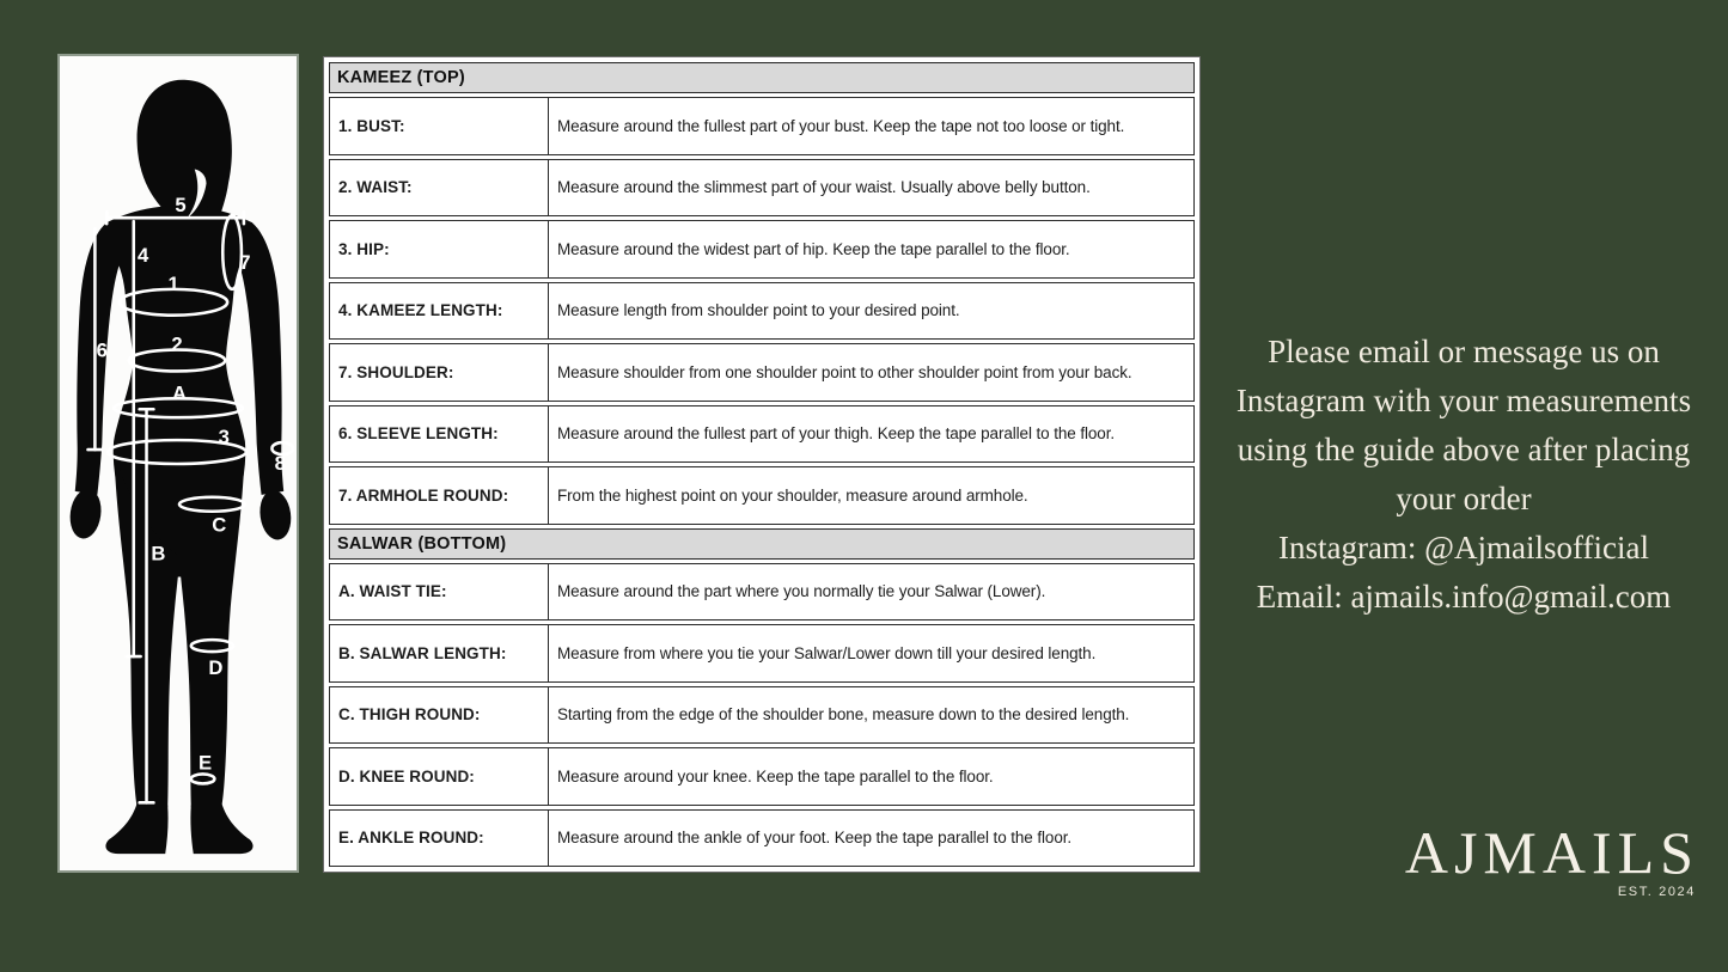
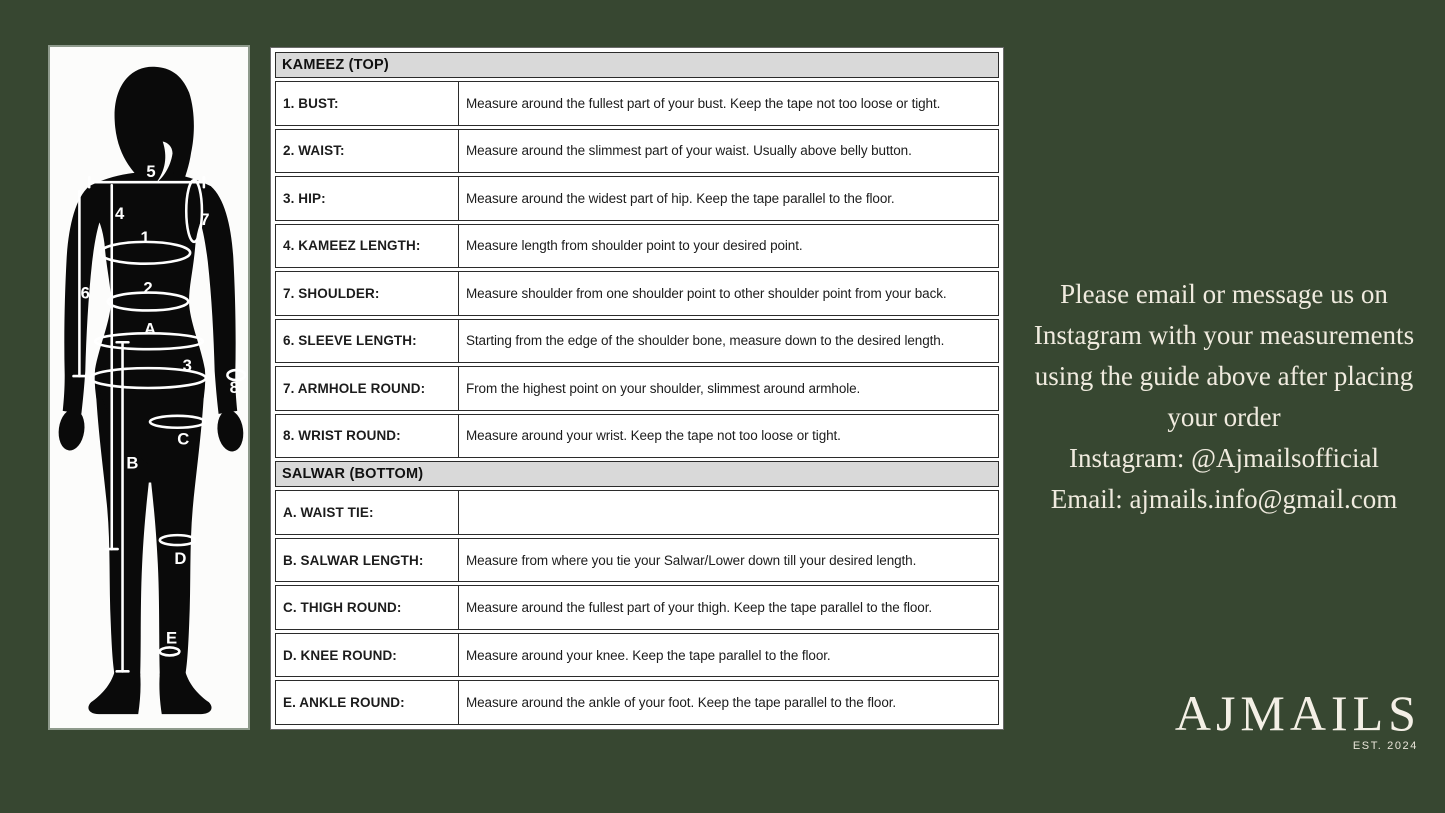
  5
  4
  7
  1
  2
  6
  A
  3
  8
  C
  B
  D
  E
  KAMEEZ (TOP)
  1. BUST:
  Measure around the fullest part of your bust. Keep the tape not too loose or tight.
  2. WAIST:
  Measure around the slimmest part of your waist. Usually above belly button.
  3. HIP:
  Measure around the widest part of hip. Keep the tape parallel to the floor.
  4. KAMEEZ LENGTH:
  Measure length from shoulder point to your desired point.
  7. SHOULDER:
  Measure shoulder from one shoulder point to other shoulder point from your back.
  6. SLEEVE LENGTH:
- Measure around the fullest part of your thigh. Keep the tape parallel to the floor.
+ Starting from the edge of the shoulder bone, measure down to the desired length.
  7. ARMHOLE ROUND:
- From the highest point on your shoulder, measure around armhole.
+ From the highest point on your shoulder, slimmest around armhole.
+ 8. WRIST ROUND:
+ Measure around your wrist. Keep the tape not too loose or tight.
  SALWAR (BOTTOM)
  A. WAIST TIE:
- Measure around the part where you normally tie your Salwar (Lower).
  B. SALWAR LENGTH:
  Measure from where you tie your Salwar/Lower down till your desired length.
  C. THIGH ROUND:
- Starting from the edge of the shoulder bone, measure down to the desired length.
+ Measure around the fullest part of your thigh. Keep the tape parallel to the floor.
  D. KNEE ROUND:
  Measure around your knee. Keep the tape parallel to the floor.
  E. ANKLE ROUND:
  Measure around the ankle of your foot. Keep the tape parallel to the floor.
  Please email or message us on
  Instagram with your measurements
  using the guide above after placing
  your order
  Instagram: @Ajmailsofficial
  Email: ajmails.info@gmail.com
  AJMAILS
  EST. 2024
